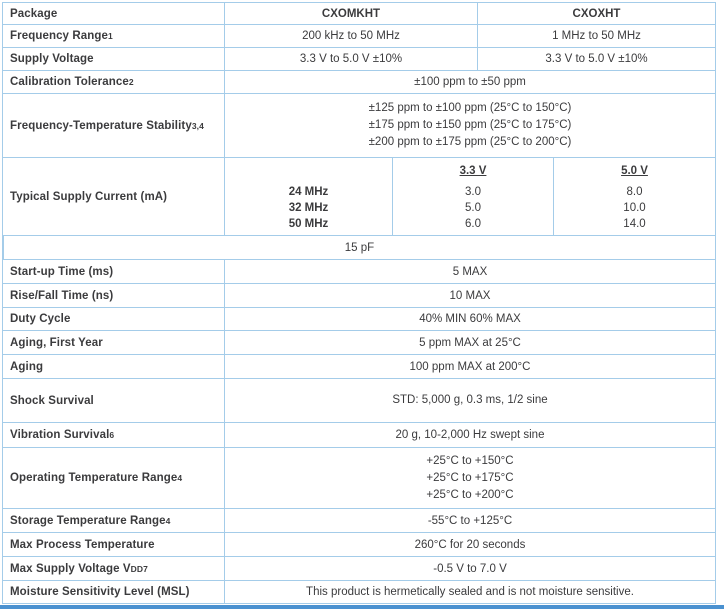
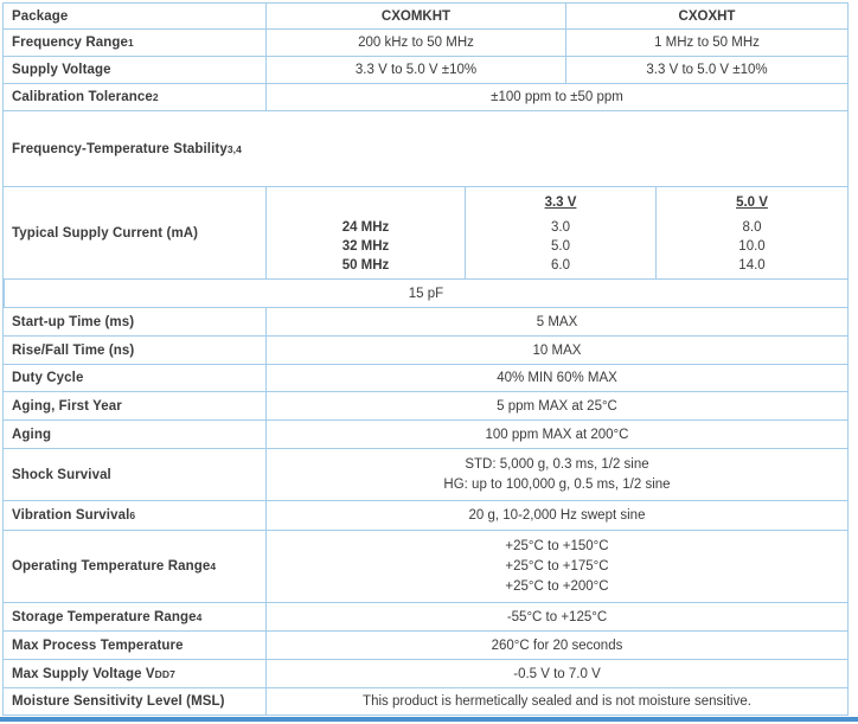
  Package
  CXOMKHT
  CXOXHT
  Frequency Range
  1
  200 kHz to 50 MHz
  1 MHz to 50 MHz
  Supply Voltage
  3.3 V to 5.0 V ±10%
  3.3 V to 5.0 V ±10%
  Calibration Tolerance
  2
  ±100 ppm to ±50 ppm
  Frequency-Temperature Stability
  3,4
- ±125 ppm to ±100 ppm (25°C to 150°C)
- ±175 ppm to ±150 ppm (25°C to 175°C)
- ±200 ppm to ±175 ppm (25°C to 200°C)
  Typical Supply Current (mA)
  24 MHz
  32 MHz
  50 MHz
  3.3 V
  3.0
  5.0
  6.0
  5.0 V
  8.0
  10.0
  14.0
  15 pF
  Start-up Time (ms)
  5 MAX
  Rise/Fall Time (ns)
  10 MAX
  Duty Cycle
  40% MIN 60% MAX
  Aging, First Year
  5 ppm MAX at 25°C
  Aging
  100 ppm MAX at 200°C
  Shock Survival
  STD: 5,000 g, 0.3 ms, 1/2 sine
+ HG: up to 100,000 g, 0.5 ms, 1/2 sine
  Vibration Survival
  6
  20 g, 10-2,000 Hz swept sine
  Operating Temperature Range
  4
  +25°C to +150°C
  +25°C to +175°C
  +25°C to +200°C
  Storage Temperature Range
  4
  -55°C to +125°C
  Max Process Temperature
  260°C for 20 seconds
  Max Supply Voltage V
  DD
  7
  -0.5 V to 7.0 V
  Moisture Sensitivity Level (MSL)
  This product is hermetically sealed and is not moisture sensitive.
